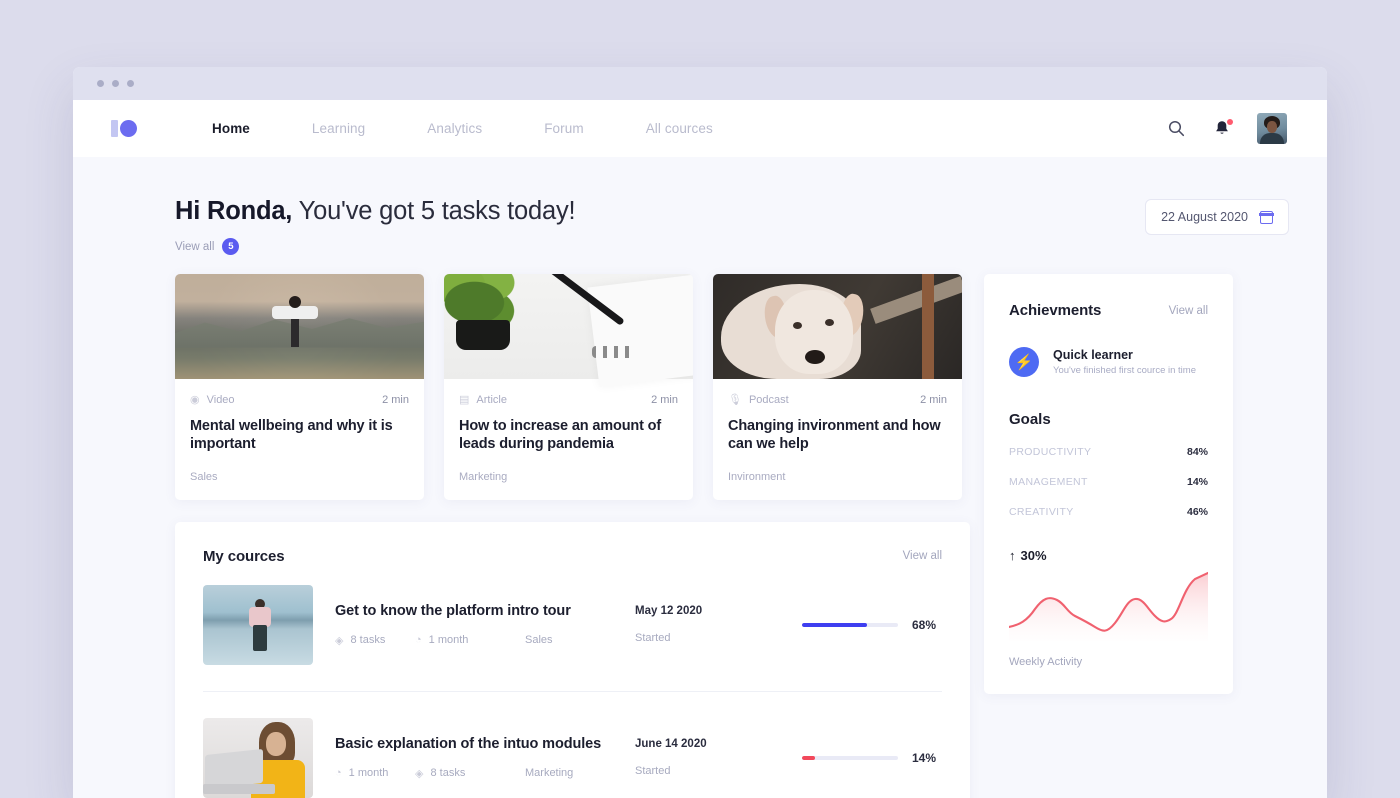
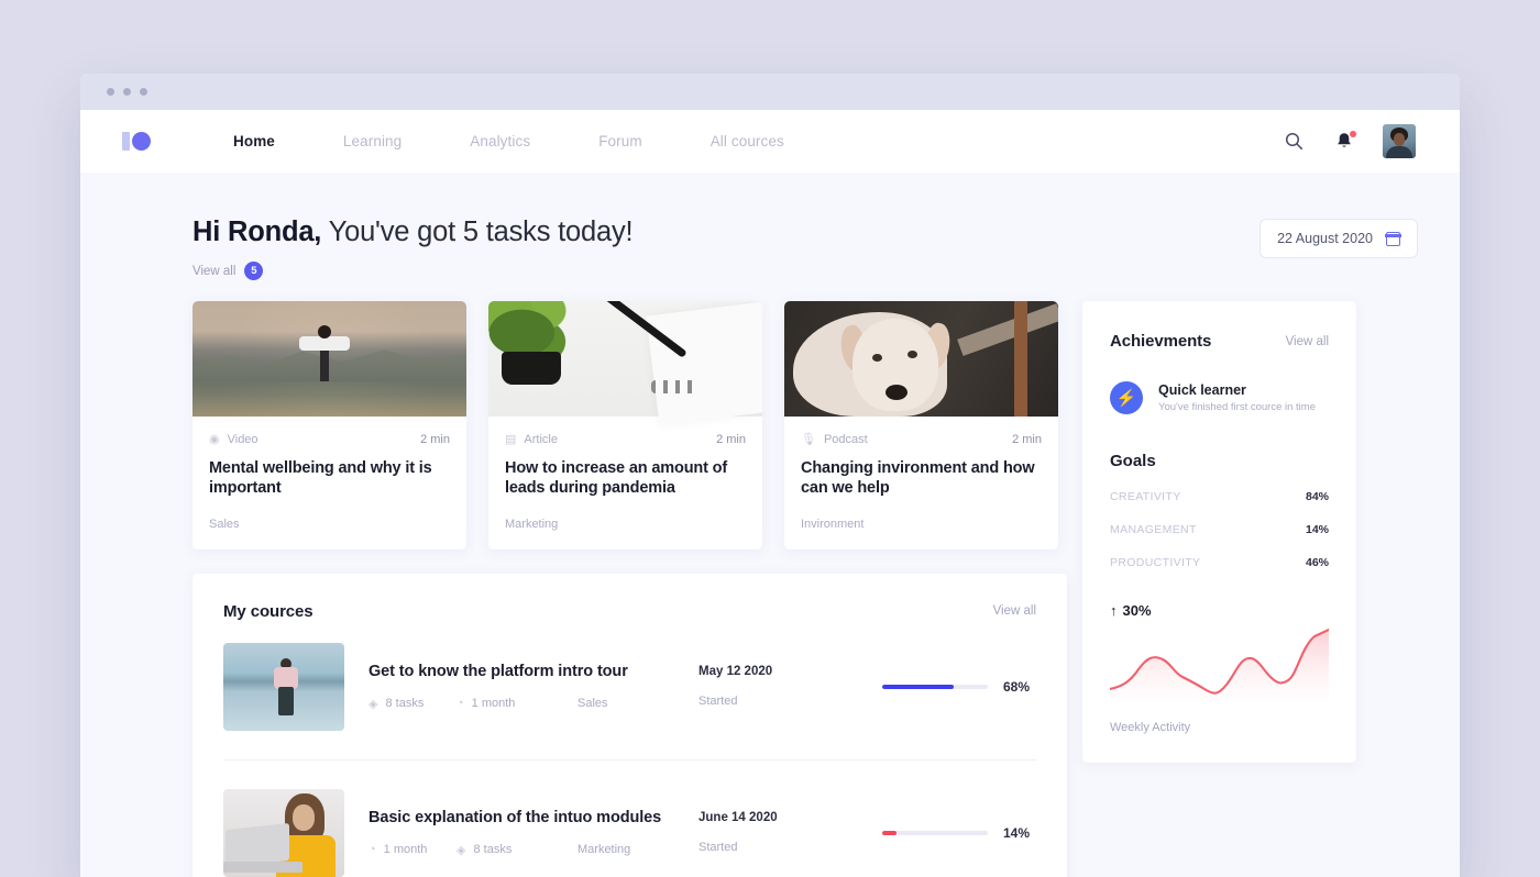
  Home
  Learning
  Analytics
  Forum
  All cources
  Hi Ronda, You've got 5 tasks today!
  View all
  5
  22 August 2020
  ◉
  Video
  2 min
  Mental wellbeing and why it is important
  Sales
  ▤
  Article
  2 min
  How to increase an amount of leads during pandemia
  Marketing
  🎙
  Podcast
  2 min
  Changing invironment and how can we help
  Invironment
  My cources
  View all
  Get to know the platform intro tour
  ◈
  8 tasks
  ◔
  1 month
  Sales
  May 12 2020
  Started
  68%
  Basic explanation of the intuo modules
  ◔
  1 month
  ◈
  8 tasks
  Marketing
  June 14 2020
  Started
  14%
  Achievments
  View all
  ⚡
  Quick learner
  You've finished first cource in time
  Goals
- PRODUCTIVITY
+ CREATIVITY
  84%
  MANAGEMENT
  14%
- CREATIVITY
+ PRODUCTIVITY
  46%
  ↑
  30%
  Weekly Activity
